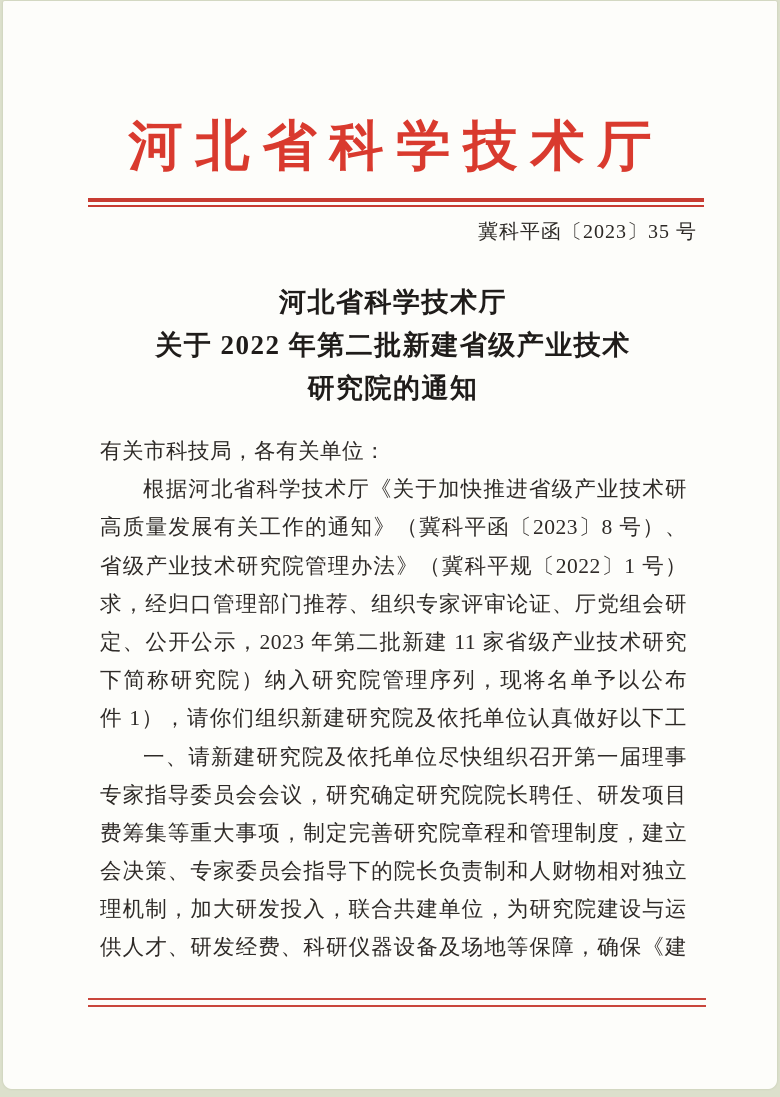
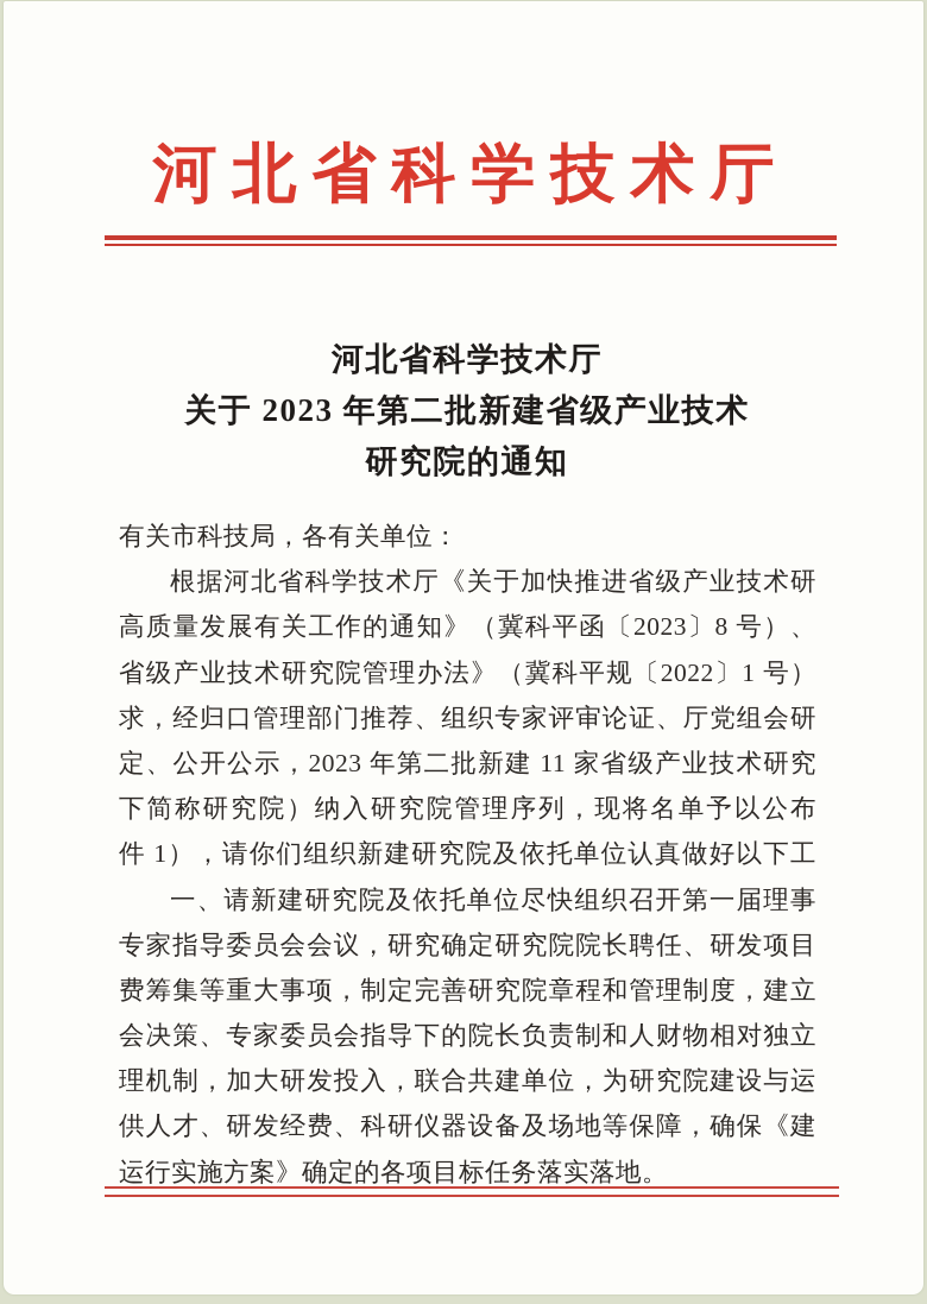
  河北省科学技术厅
- 冀科平函〔2023〕35 号
  河北省科学技术厅
- 关于 2022 年第二批新建省级产业技术
+ 关于 2023 年第二批新建省级产业技术
  研究院的通知
  有关市科技局，各有关单位：
  根据河北省科学技术厅《关于加快推进省级产业技术研
  高质量发展有关工作的通知》（冀科平函〔2023〕8 号）、
  省级产业技术研究院管理办法》（冀科平规〔2022〕1 号）
  求，经归口管理部门推荐、组织专家评审论证、厅党组会研
  定、公开公示，2023 年第二批新建 11 家省级产业技术研究
  下简称研究院）纳入研究院管理序列，现将名单予以公布
  件 1），请你们组织新建研究院及依托单位认真做好以下工
  一、请新建研究院及依托单位尽快组织召开第一届理事
  专家指导委员会会议，研究确定研究院院长聘任、研发项目
  费筹集等重大事项，制定完善研究院章程和管理制度，建立
  会决策、专家委员会指导下的院长负责制和人财物相对独立
  理机制，加大研发投入，联合共建单位，为研究院建设与运
  供人才、研发经费、科研仪器设备及场地等保障，确保《建
+ 运行实施方案》确定的各项目标任务落实落地。
